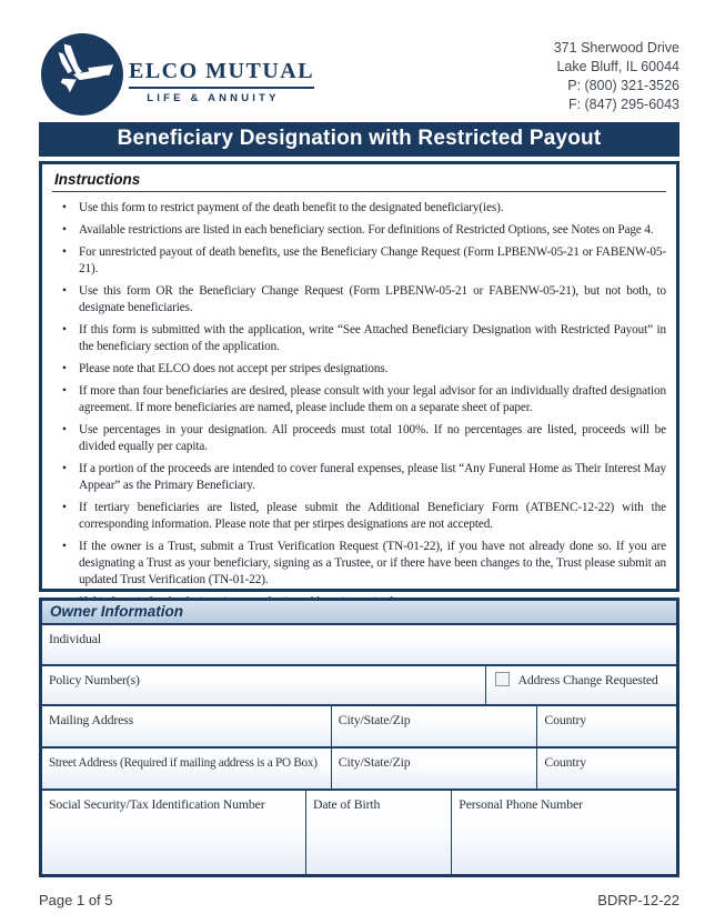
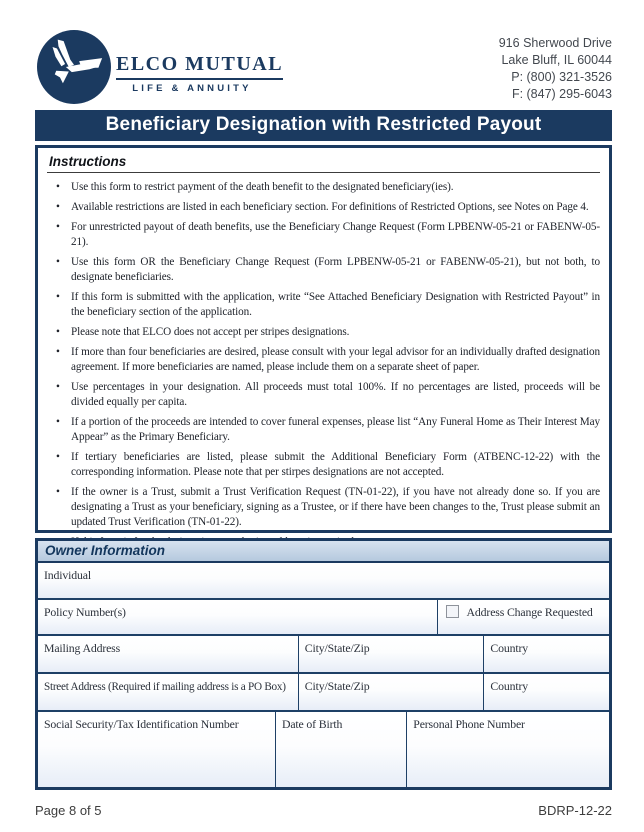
  ELCO MUTUAL
  LIFE & ANNUITY
- 371 Sherwood Drive
+ 916 Sherwood Drive
  Lake Bluff, IL 60044
  P: (800) 321-3526
  F: (847) 295-6043
  Beneficiary Designation with Restricted Payout
  Instructions
  Use this form to restrict payment of the death benefit to the designated beneficiary(ies).
  Available restrictions are listed in each beneficiary section. For definitions of Restricted Options, see Notes on Page 4.
  For unrestricted payout of death benefits, use the Beneficiary Change Request (Form LPBENW-05-21 or FABENW-05-21).
  Use this form OR the Beneficiary Change Request (Form LPBENW-05-21 or FABENW-05-21), but not both, to designate beneficiaries.
  If this form is submitted with the application, write “See Attached Beneficiary Designation with Restricted Payout” in the beneficiary section of the application.
  Please note that ELCO does not accept per stripes designations.
  If more than four beneficiaries are desired, please consult with your legal advisor for an individually drafted designation agreement. If more beneficiaries are named, please include them on a separate sheet of paper.
  Use percentages in your designation. All proceeds must total 100%. If no percentages are listed, proceeds will be divided equally per capita.
  If a portion of the proceeds are intended to cover funeral expenses, please list “Any Funeral Home as Their Interest May Appear” as the Primary Beneficiary.
  If tertiary beneficiaries are listed, please submit the Additional Beneficiary Form (ATBENC-12-22) with the corresponding information. Please note that per stirpes designations are not accepted.
  If the owner is a Trust, submit a Trust Verification Request (TN-01-22), if you have not already done so. If you are designating a Trust as your beneficiary, signing as a Trustee, or if there have been changes to the, Trust please submit an updated Trust Verification (TN-01-22).
  Owner Information
  Individual
  Policy Number(s)
  Address Change Requested
  Mailing Address
  City/State/Zip
  Country
  Street Address (Required if mailing address is a PO Box)
  City/State/Zip
  Country
  Social Security/Tax Identification Number
  Date of Birth
  Personal Phone Number
- Page 1 of 5
+ Page 8 of 5
  BDRP-12-22
